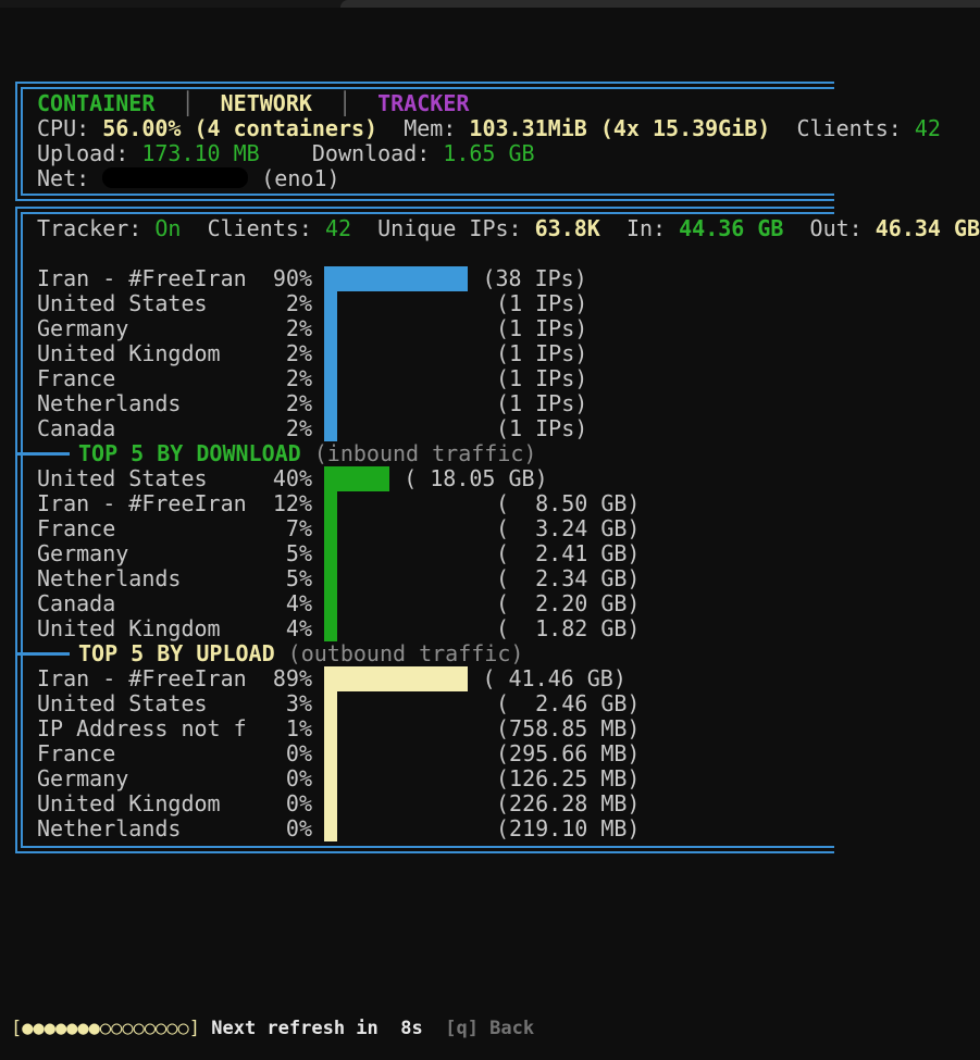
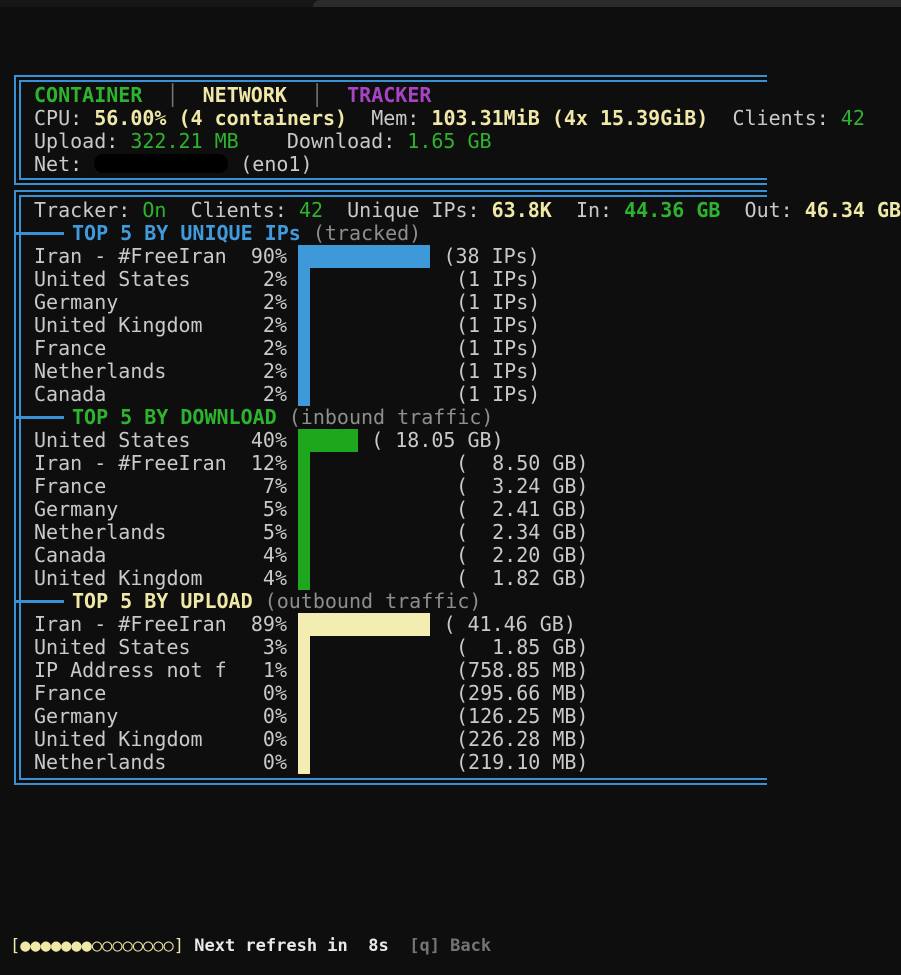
  CONTAINER │ NETWORK │ TRACKER
  CPU: 56.00% (4 containers) Mem: 103.31MiB (4x 15.39GiB) Clients: 42
- Upload: 173.10 MB Download: 1.65 GB
+ Upload: 322.21 MB Download: 1.65 GB
  Net: (eno1)
  Tracker: On Clients: 42 Unique IPs: 63.8K In: 44.36 GB Out: 46.34 GB
+ TOP 5 BY UNIQUE IPs (tracked)
  Iran - #FreeIran
  90%
  (38 IPs)
  United States
  2%
  (1 IPs)
  Germany
  2%
  (1 IPs)
  United Kingdom
  2%
  (1 IPs)
  France
  2%
  (1 IPs)
  Netherlands
  2%
  (1 IPs)
  Canada
  2%
  (1 IPs)
  TOP 5 BY DOWNLOAD (inbound traffic)
  United States
  40%
  ( 18.05 GB)
  Iran - #FreeIran
  12%
  ( 8.50 GB)
  France
  7%
  ( 3.24 GB)
  Germany
  5%
  ( 2.41 GB)
  Netherlands
  5%
  ( 2.34 GB)
  Canada
  4%
  ( 2.20 GB)
  United Kingdom
  4%
  ( 1.82 GB)
  TOP 5 BY UPLOAD (outbound traffic)
  Iran - #FreeIran
  89%
  ( 41.46 GB)
  United States
  3%
- ( 2.46 GB)
+ ( 1.85 GB)
  IP Address not f
  1%
  (758.85 MB)
  France
  0%
  (295.66 MB)
  Germany
  0%
  (126.25 MB)
  United Kingdom
  0%
  (226.28 MB)
  Netherlands
  0%
  (219.10 MB)
  [●●●●●●●○○○○○○○○] Next refresh in 8s [q] Back
